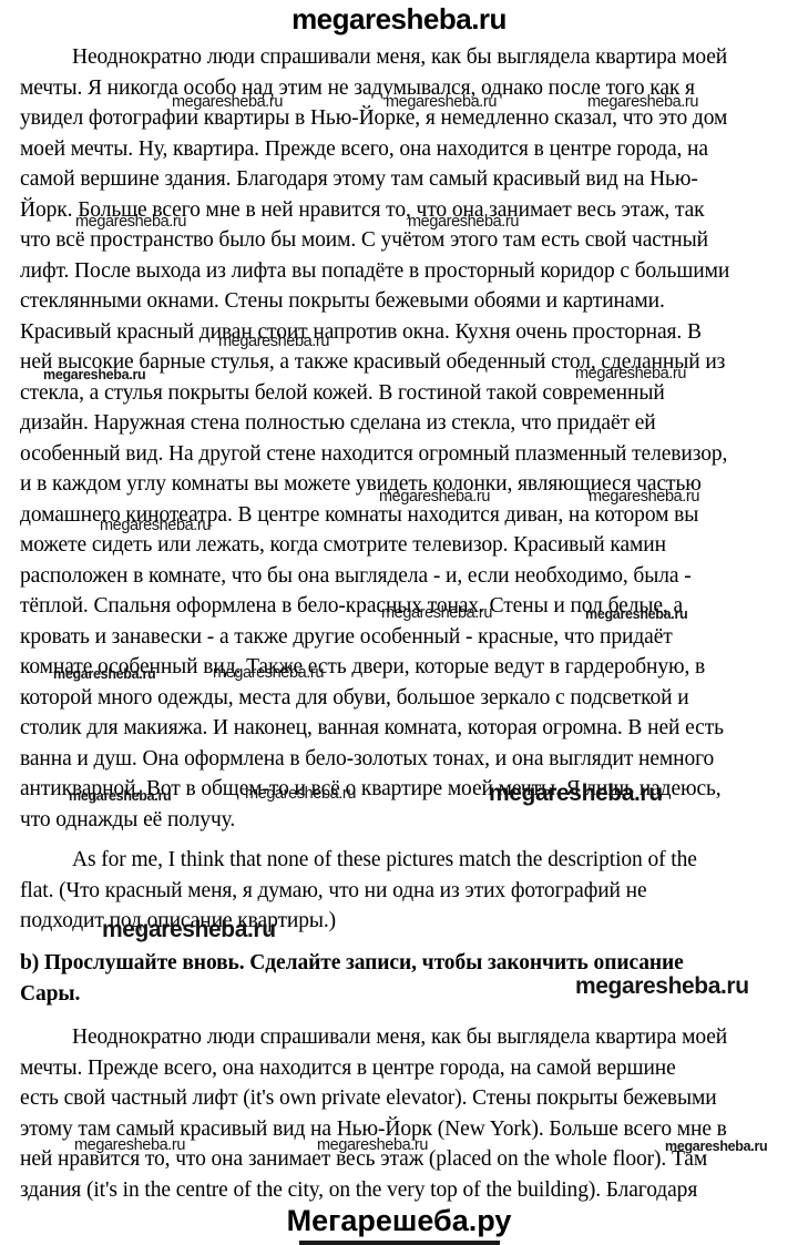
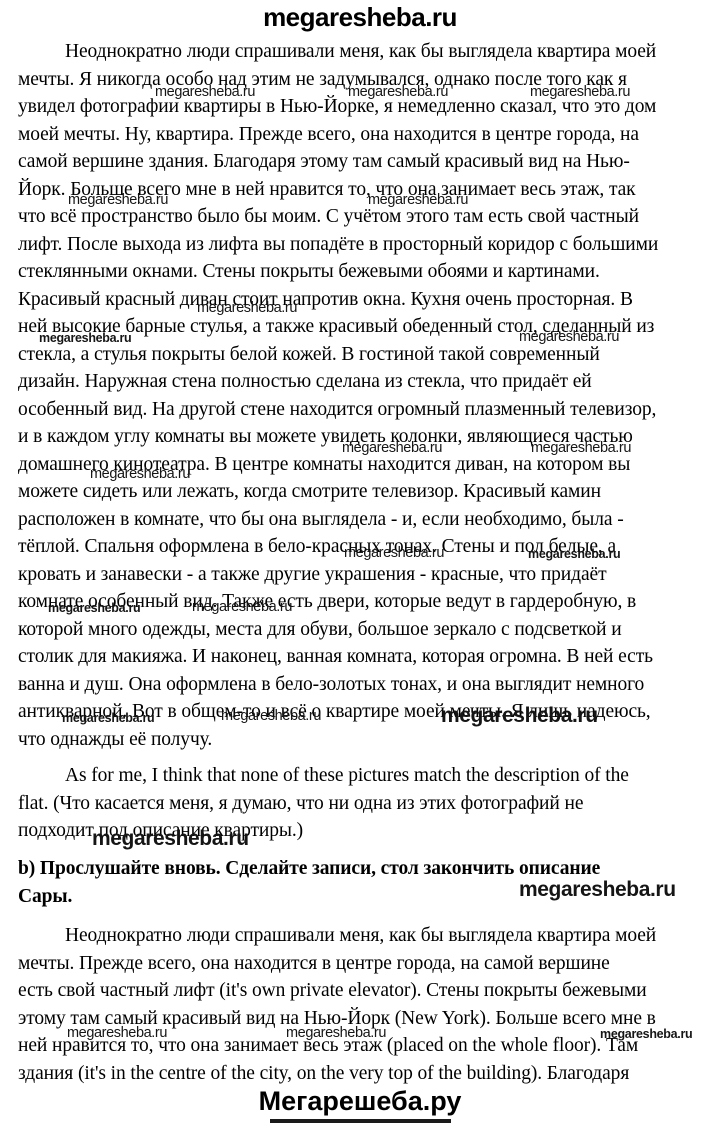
  megaresheba.ru
  Неоднократно люди спрашивали меня, как бы выглядела квартира моей
  мечты. Я никогда особо над этим не задумывался, однако после того как я
  увидел фотографии квартиры в Нью-Йорке, я немедленно сказал, что это дом
  моей мечты. Ну, квартира. Прежде всего, она находится в центре города, на
  самой вершине здания. Благодаря этому там самый красивый вид на Нью-
  Йорк. Больше всего мне в ней нравится то, что она занимает весь этаж, так
  что всё пространство было бы моим. С учётом этого там есть свой частный
  лифт. После выхода из лифта вы попадёте в просторный коридор с большими
  стеклянными окнами. Стены покрыты бежевыми обоями и картинами.
  Красивый красный диван стоит напротив окна. Кухня очень просторная. В
  ней высокие барные стулья, а также красивый обеденный стол, сделанный из
  стекла, а стулья покрыты белой кожей. В гостиной такой современный
  дизайн. Наружная стена полностью сделана из стекла, что придаёт ей
  особенный вид. На другой стене находится огромный плазменный телевизор,
  и в каждом углу комнаты вы можете увидеть колонки, являющиеся частью
  домашнего кинотеатра. В центре комнаты находится диван, на котором вы
  можете сидеть или лежать, когда смотрите телевизор. Красивый камин
  расположен в комнате, что бы она выглядела - и, если необходимо, была -
  тёплой. Спальня оформлена в бело-красных тонах. Стены и пол белые, а
- кровать и занавески - а также другие особенный - красные, что придаёт
+ кровать и занавески - а также другие украшения - красные, что придаёт
  комнате особенный вид. Также есть двери, которые ведут в гардеробную, в
  которой много одежды, места для обуви, большое зеркало с подсветкой и
  столик для макияжа. И наконец, ванная комната, которая огромна. В ней есть
  ванна и душ. Она оформлена в бело-золотых тонах, и она выглядит немного
  антикварной. Вот в общем-то и всё о квартире моей мечты. Я лишь надеюсь,
  что однажды её получу.
  As for me, I think that none of these pictures match the description of the
- flat. (Что красный меня, я думаю, что ни одна из этих фотографий не
+ flat. (Что касается меня, я думаю, что ни одна из этих фотографий не
  подходит под описание квартиры.)
- b) Прослушайте вновь. Сделайте записи, чтобы закончить описание
+ b) Прослушайте вновь. Сделайте записи, стол закончить описание
  Сары.
  Неоднократно люди спрашивали меня, как бы выглядела квартира моей
  мечты. Прежде всего, она находится в центре города, на самой вершине
  есть свой частный лифт (it's own private elevator). Стены покрыты бежевыми
  этому там самый красивый вид на Нью-Йорк (New York). Больше всего мне в
  ней нравится то, что она занимает весь этаж (placed on the whole floor). Там
  здания (it's in the centre of the city, on the very top of the building). Благодаря
  Мегарешеба.ру
  megaresheba.ru
  megaresheba.ru
  megaresheba.ru
  megaresheba.ru
  megaresheba.ru
  megaresheba.ru
  megaresheba.ru
  megaresheba.ru
  megaresheba.ru
  megaresheba.ru
  megaresheba.ru
  megaresheba.ru
  megaresheba.ru
  megaresheba.ru
  megaresheba.ru
  megaresheba.ru
  megaresheba.ru
  megaresheba.ru
  megaresheba.ru
  megaresheba.ru
  megaresheba.ru
  megaresheba.ru
  megaresheba.ru
